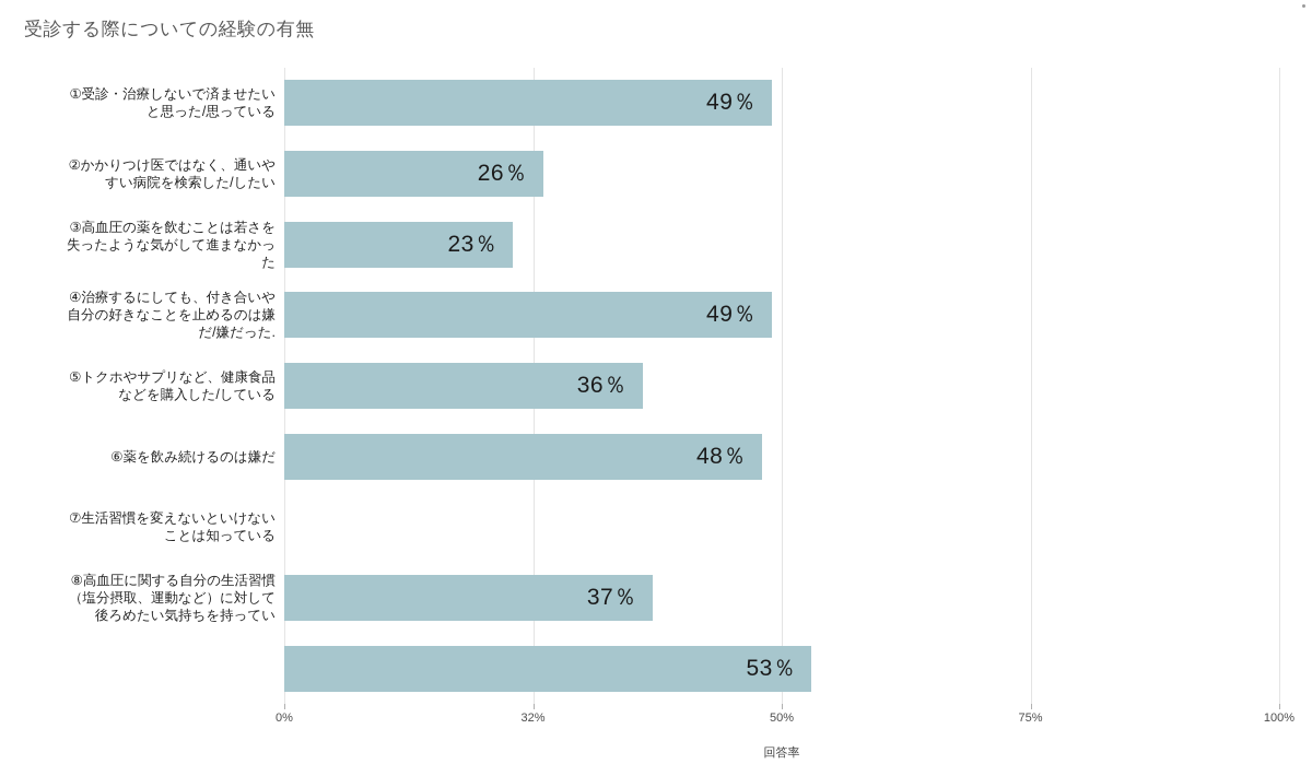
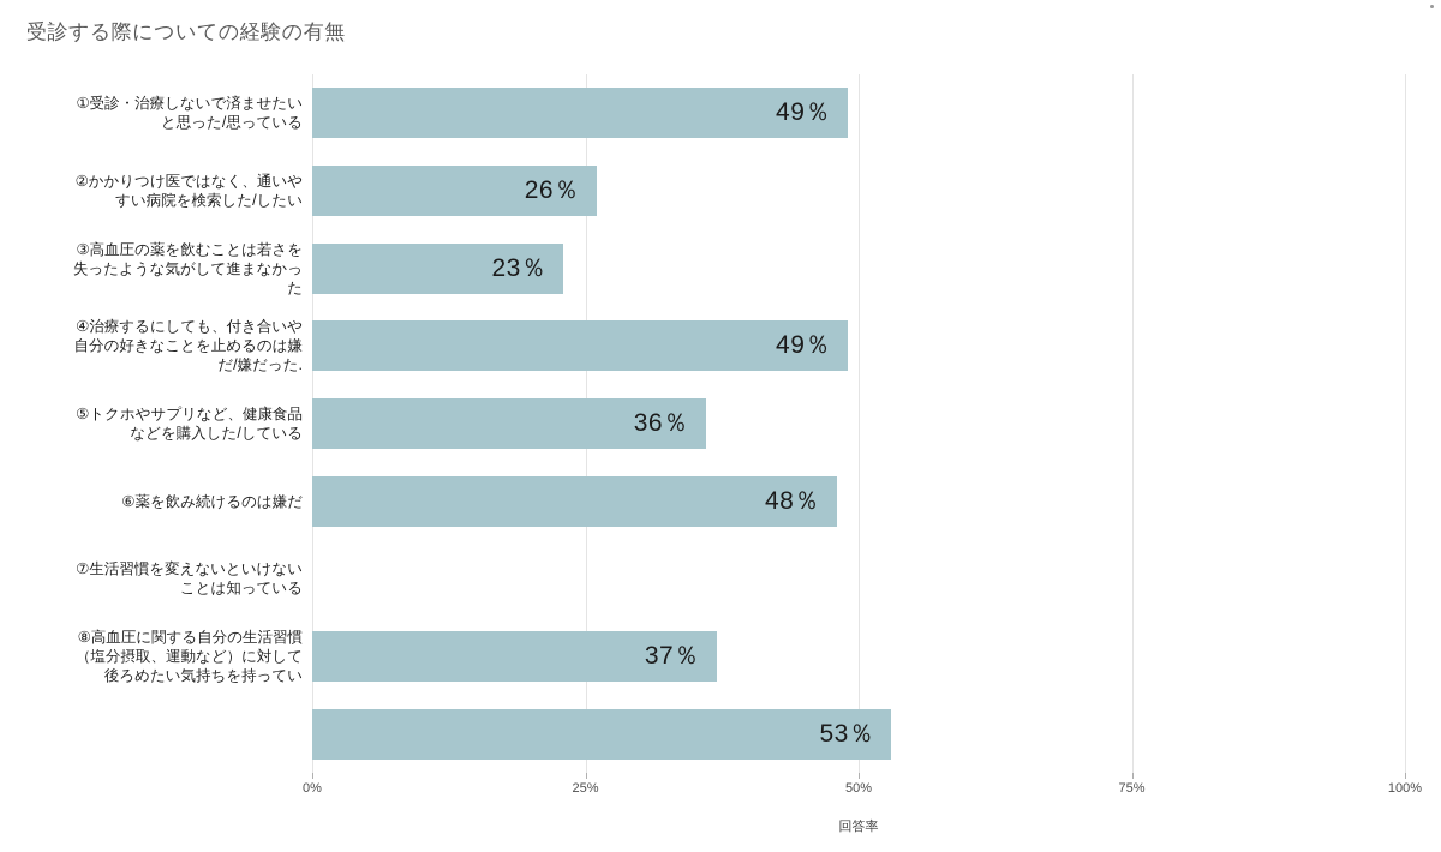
  受診する際についての経験の有無
  ①受診・治療しないで済ませたい
  と思った/思っている
  ②かかりつけ医ではなく、通いや
  すい病院を検索した/したい
  ③高血圧の薬を飲むことは若さを
  失ったような気がして進まなかっ
  た
  ④治療するにしても、付き合いや
  自分の好きなことを止めるのは嫌
  だ/嫌だった.
  ⑤トクホやサプリなど、健康食品
  などを購入した/している
  ⑥薬を飲み続けるのは嫌だ
  ⑦生活習慣を変えないといけない
  ことは知っている
  ⑧高血圧に関する自分の生活習慣
  （塩分摂取、運動など）に対して
  後ろめたい気持ちを持ってい
  49％
  26％
  23％
  49％
  36％
  48％
  37％
  53％
  0%
- 32%
+ 25%
  50%
  75%
  100%
  回答率
